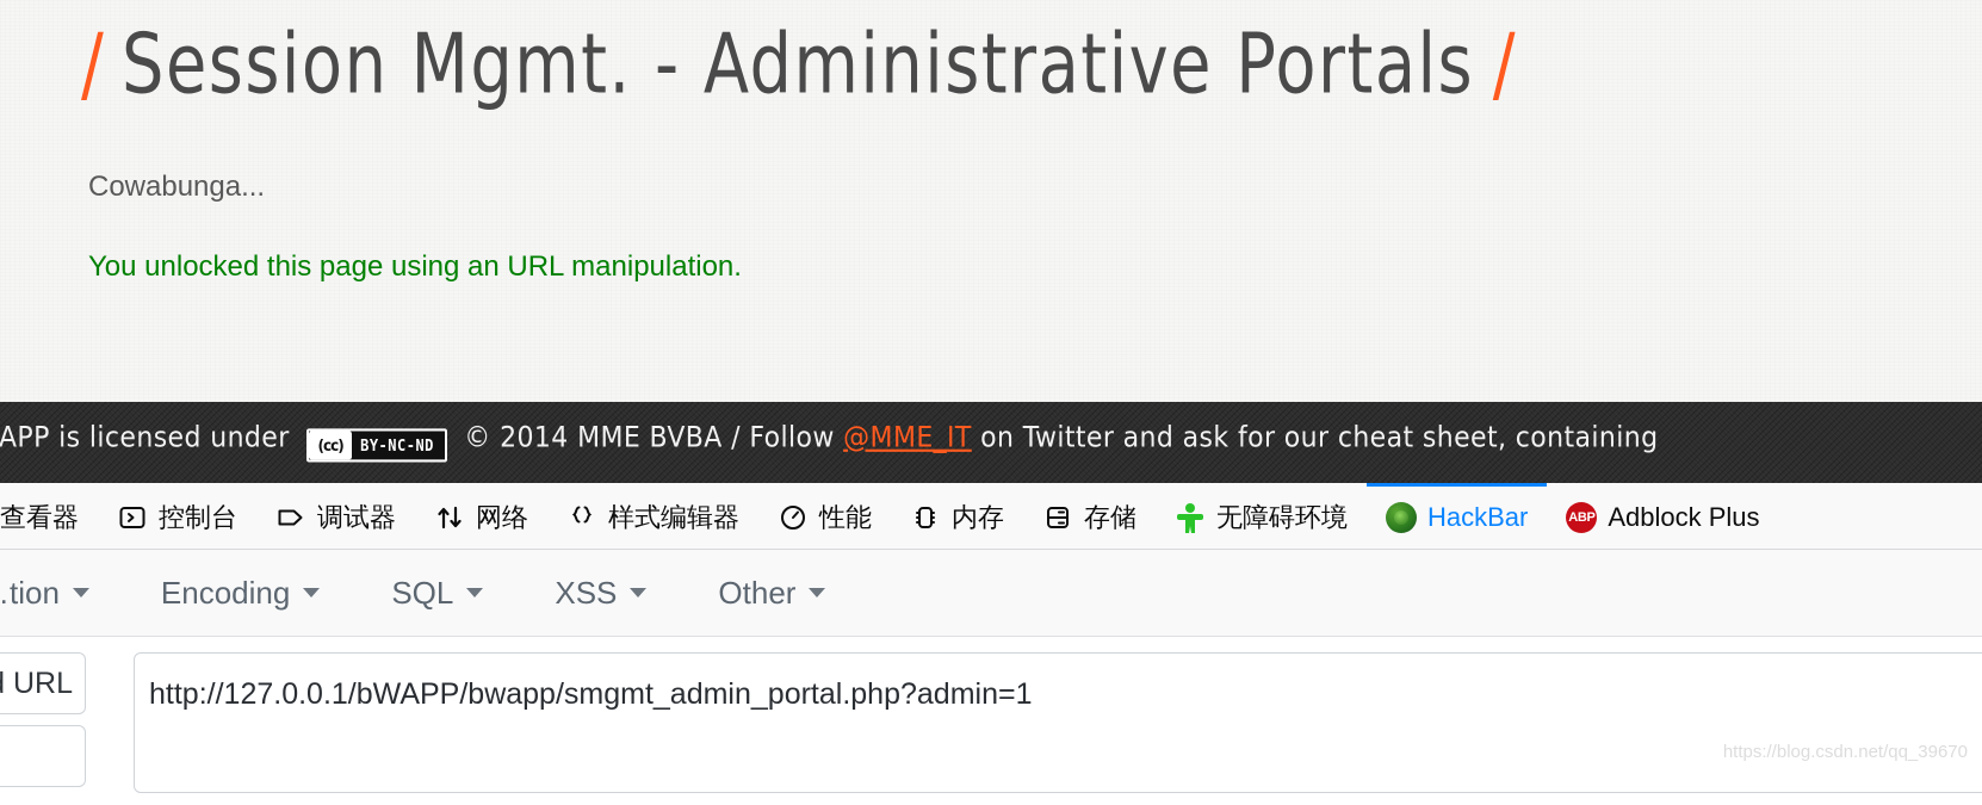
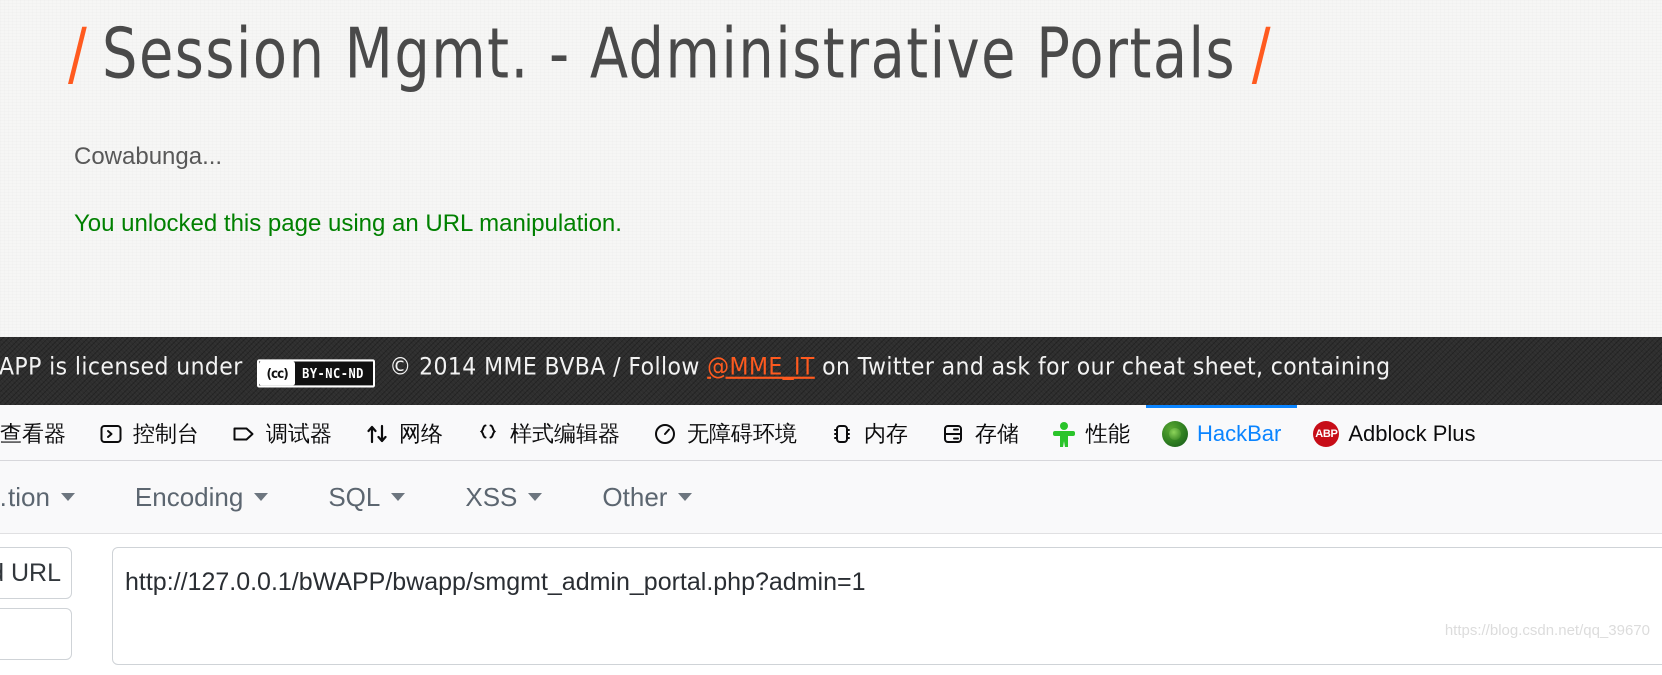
  / Session Mgmt. - Administrative Portals /
  Cowabunga...
  You unlocked this page using an URL manipulation.
  APP is licensed under (cc) BY-NC-ND © 2014 MME BVBA / Follow @MME_IT on Twitter and ask for our cheat sheet, containing
  查看器
  控制台
  调试器
  网络
  样式编辑器
- 性能
+ 无障碍环境
  内存
  存储
- 无障碍环境
+ 性能
  HackBar
  ABP
  Adblock Plus
  tion
  Encoding
  SQL
  XSS
  Other
  http://127.0.0.1/bWAPP/bwapp/smgmt_admin_portal.php?admin=1
  https://blog.csdn.net/qq_39670
